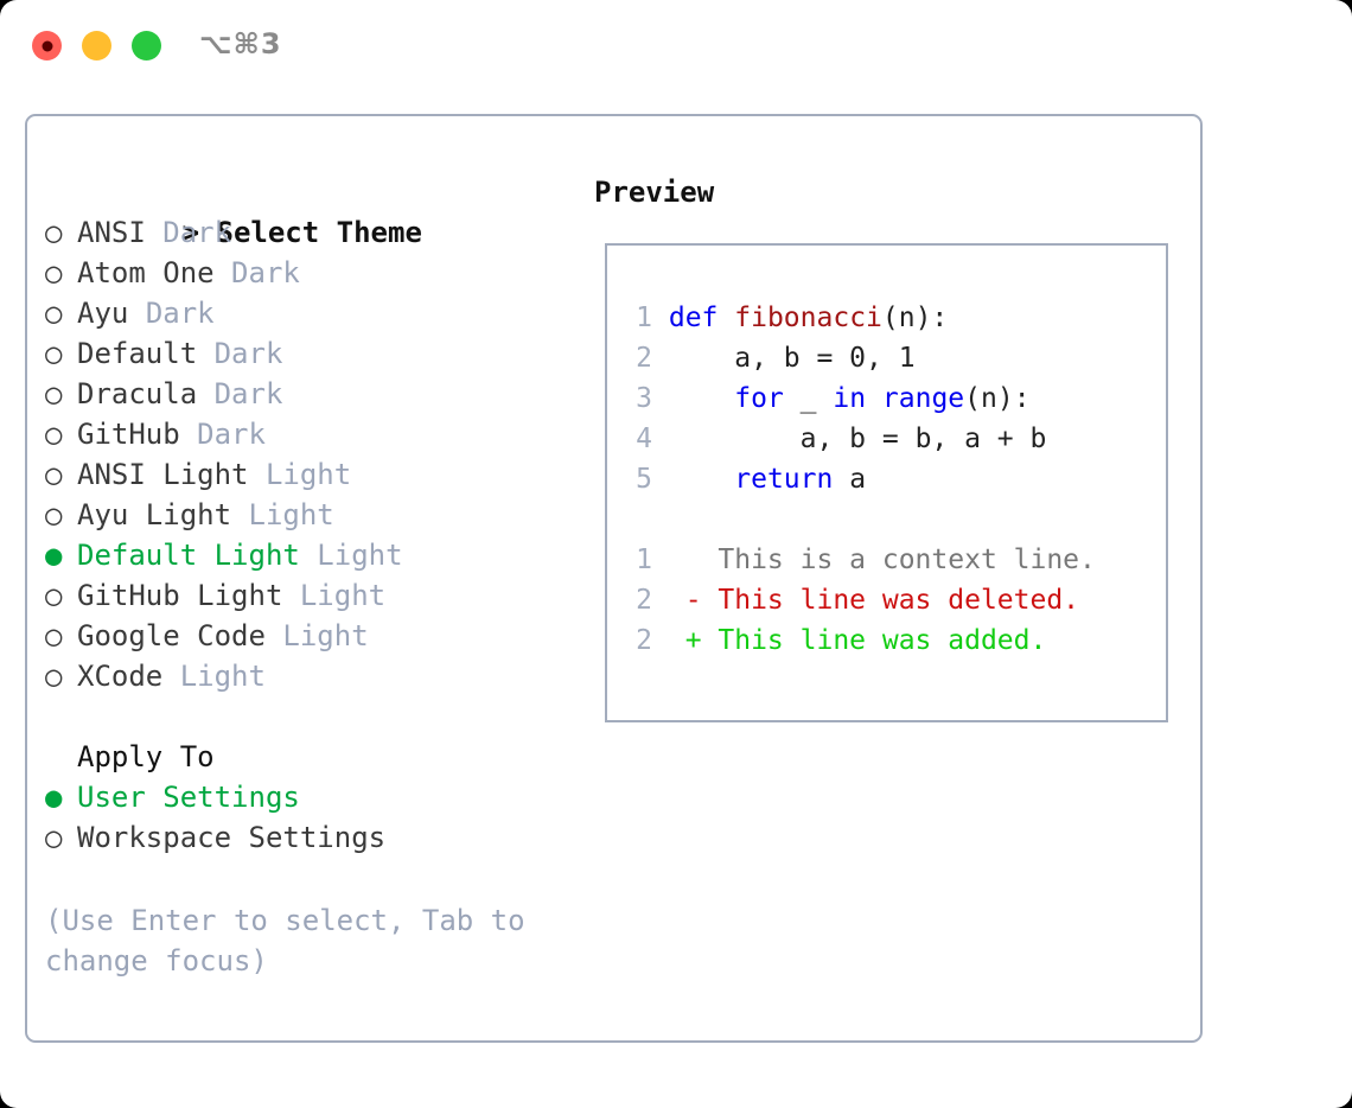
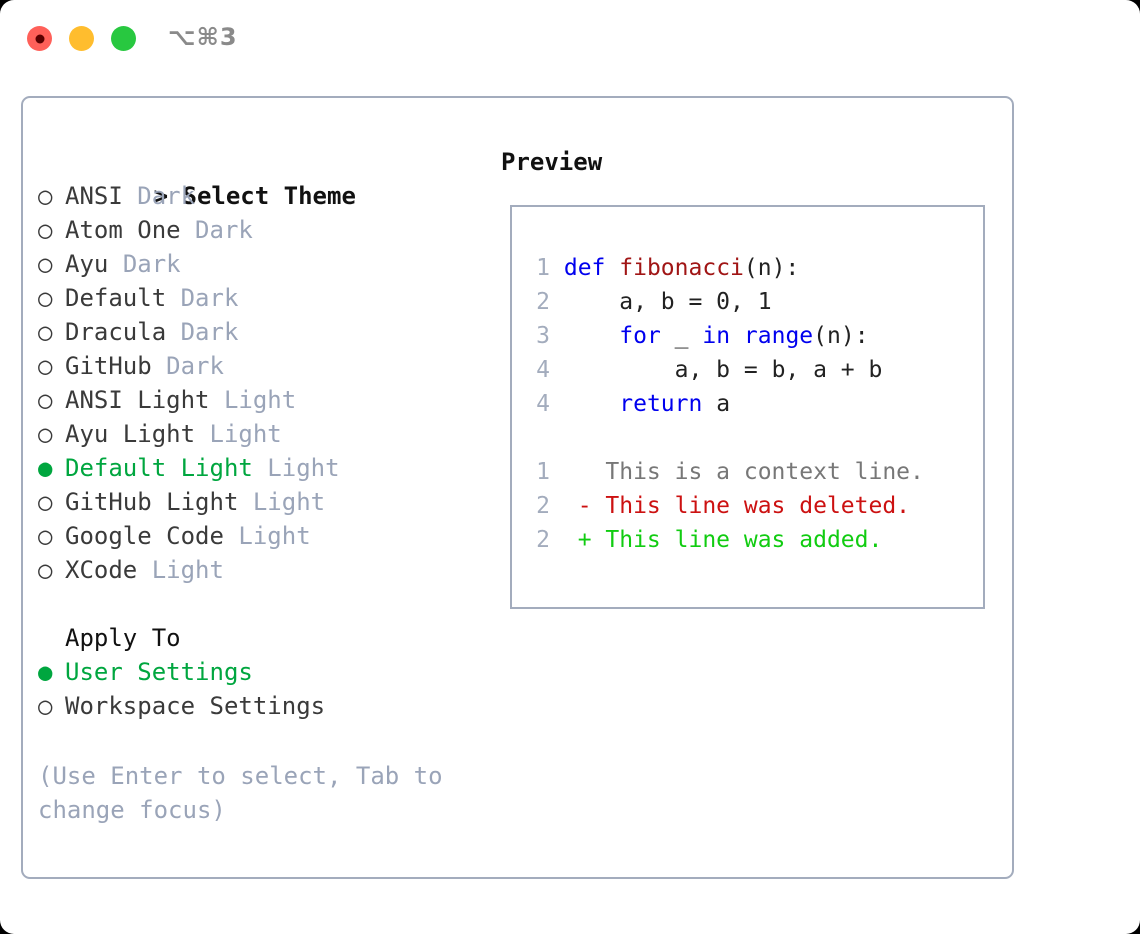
  ⌥⌘3
  > Select Theme
  ○ ANSI Dark
  ○ Atom One Dark
  ○ Ayu Dark
  ○ Default Dark
  ○ Dracula Dark
  ○ GitHub Dark
  ○ ANSI Light Light
  ○ Ayu Light Light
  ● Default Light Light
  ○ GitHub Light Light
  ○ Google Code Light
  ○ XCode Light
  Apply To
  ● User Settings
  ○ Workspace Settings
  (Use Enter to select, Tab to change focus)
  Preview
  1 def fibonacci(n):
  2 a, b = 0, 1
  3 for _ in range(n):
  4 a, b = b, a + b
- 5 return a
+ 4 return a
  1 This is a context line.
  2 - This line was deleted.
  2 + This line was added.
